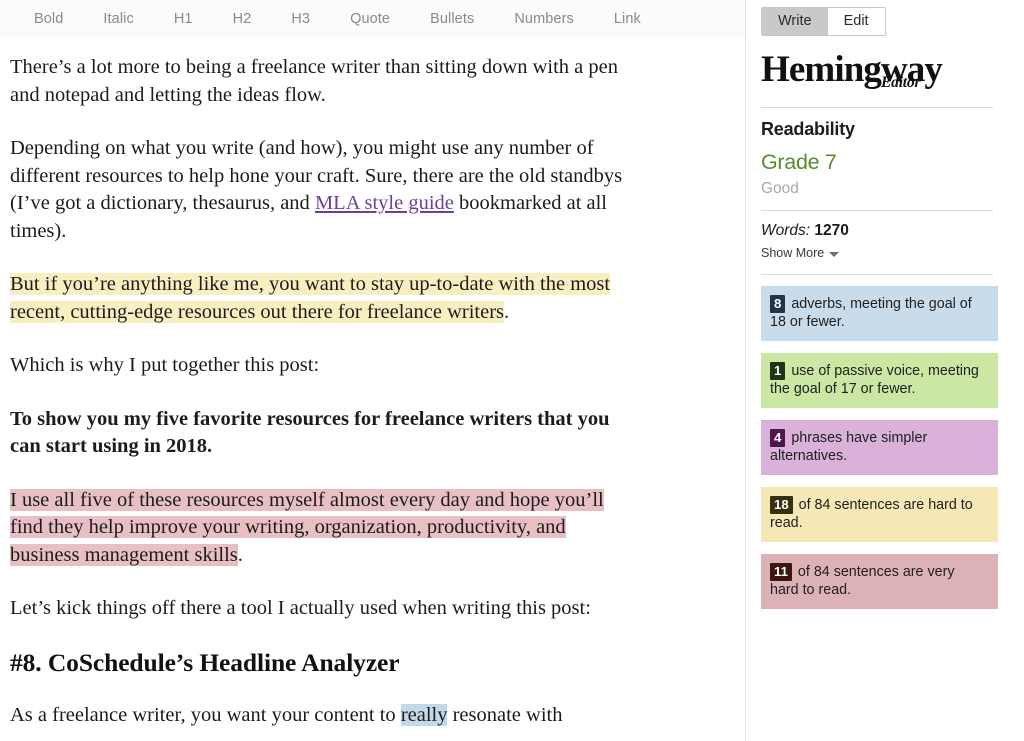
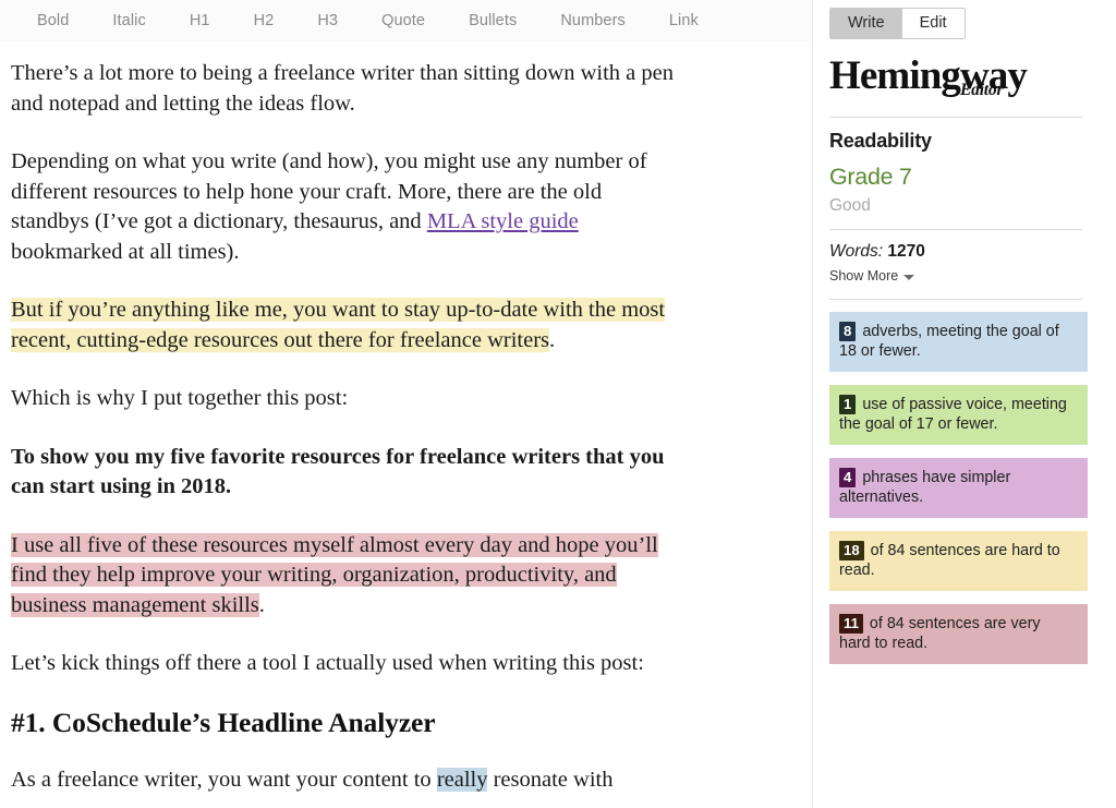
  Bold
  Italic
  H1
  H2
  H3
  Quote
  Bullets
  Numbers
  Link
  There’s a lot more to being a freelance writer than sitting down with a pen and notepad and letting the ideas flow.
- Depending on what you write (and how), you might use any number of different resources to help hone your craft. Sure, there are the old standbys (I’ve got a dictionary, thesaurus, and MLA style guide bookmarked at all times).
+ Depending on what you write (and how), you might use any number of different resources to help hone your craft. More, there are the old standbys (I’ve got a dictionary, thesaurus, and MLA style guide bookmarked at all times).
  But if you’re anything like me, you want to stay up-to-date with the most recent, cutting-edge resources out there for freelance writers.
  Which is why I put together this post:
  To show you my five favorite resources for freelance writers that you can start using in 2018.
  I use all five of these resources myself almost every day and hope you’ll find they help improve your writing, organization, productivity, and business management skills.
  Let’s kick things off there a tool I actually used when writing this post:
- #8. CoSchedule’s Headline Analyzer
+ #1. CoSchedule’s Headline Analyzer
  As a freelance writer, you want your content to really resonate with
  Write
  Edit
  Hemingway
  Editor
  Readability
  Grade 7
  Good
  Words: 1270
  Show More
  8 adverbs, meeting the goal of 18 or fewer.
  1 use of passive voice, meeting the goal of 17 or fewer.
  4 phrases have simpler alternatives.
  18 of 84 sentences are hard to read.
  11 of 84 sentences are very hard to read.
